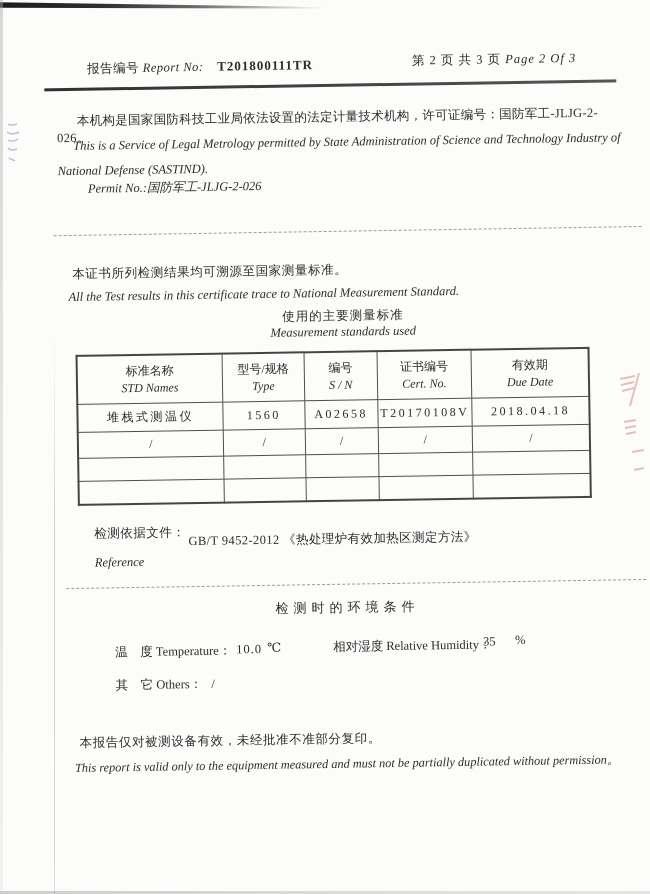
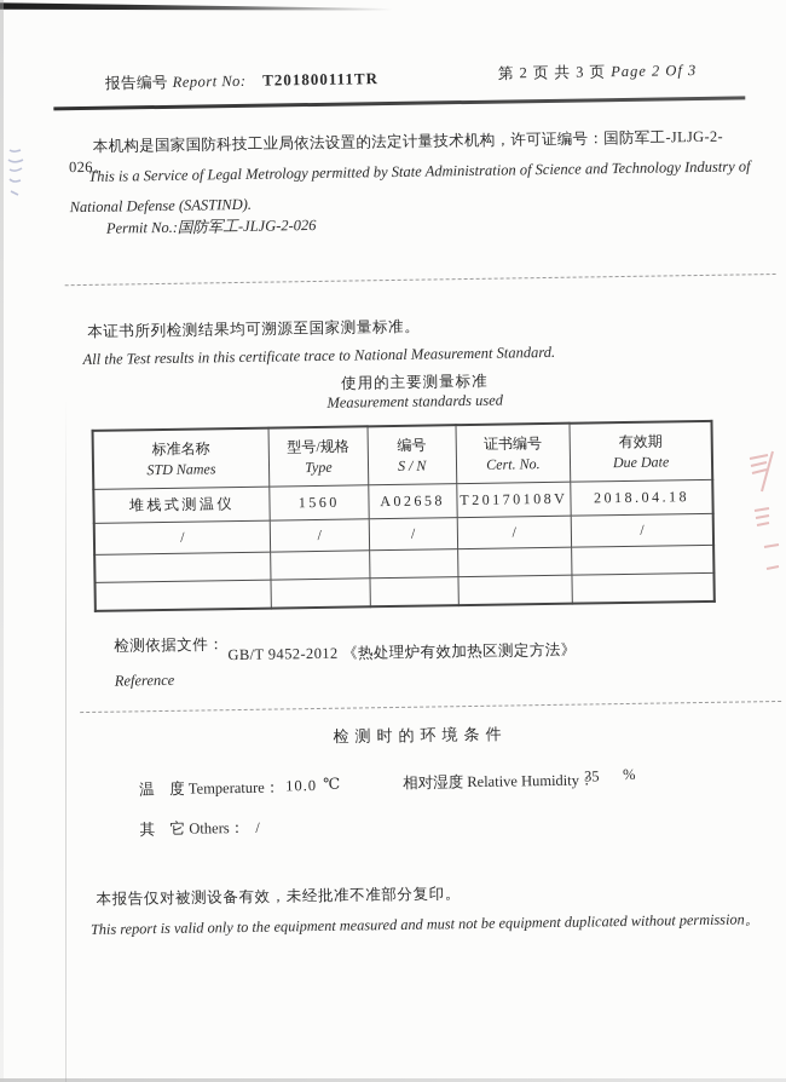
  报告编号 Report No: T201800111TR
  第 2 页 共 3 页 Page 2 Of 3
  本机构是国家国防科技工业局依法设置的法定计量技术机构，许可证编号：国防军工-JLJG-2-026。
  This is a Service of Legal Metrology permitted by State Administration of Science and Technology Industry of
  National Defense (SASTIND).
  Permit No.:国防军工-JLJG-2-026
  本证书所列检测结果均可溯源至国家测量标准。
  All the Test results in this certificate trace to National Measurement Standard.
  使用的主要测量标准
  Measurement standards used
  标准名称STD Names	型号/规格Type	编号S / N	证书编号Cert. No.	有效期Due Date
  堆栈式测温仪	1560	A02658	T20170108V	2018.04.18
  /	/	/	/	/
  检测依据文件：
  GB/T 9452-2012 《热处理炉有效加热区测定方法》
  Reference
  检测时的环境条件
  温 度 Temperature：
  10.0
  ℃
  相对湿度 Relative Humidity：
  35
  %
  其 它 Others： /
  本报告仅对被测设备有效，未经批准不准部分复印。
- This report is valid only to the equipment measured and must not be partially duplicated without permission。
+ This report is valid only to the equipment measured and must not be equipment duplicated without permission。
